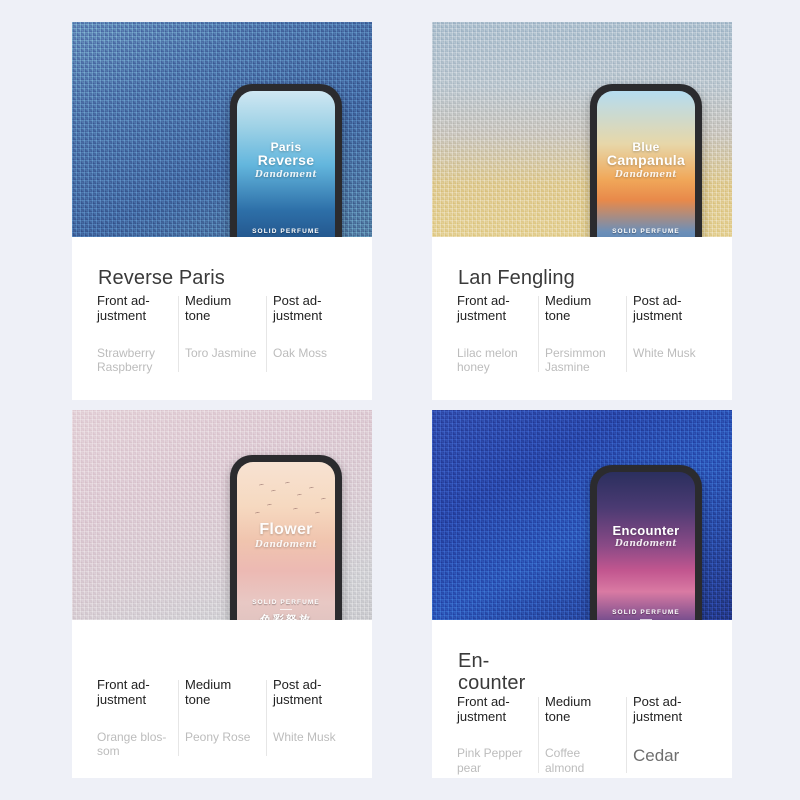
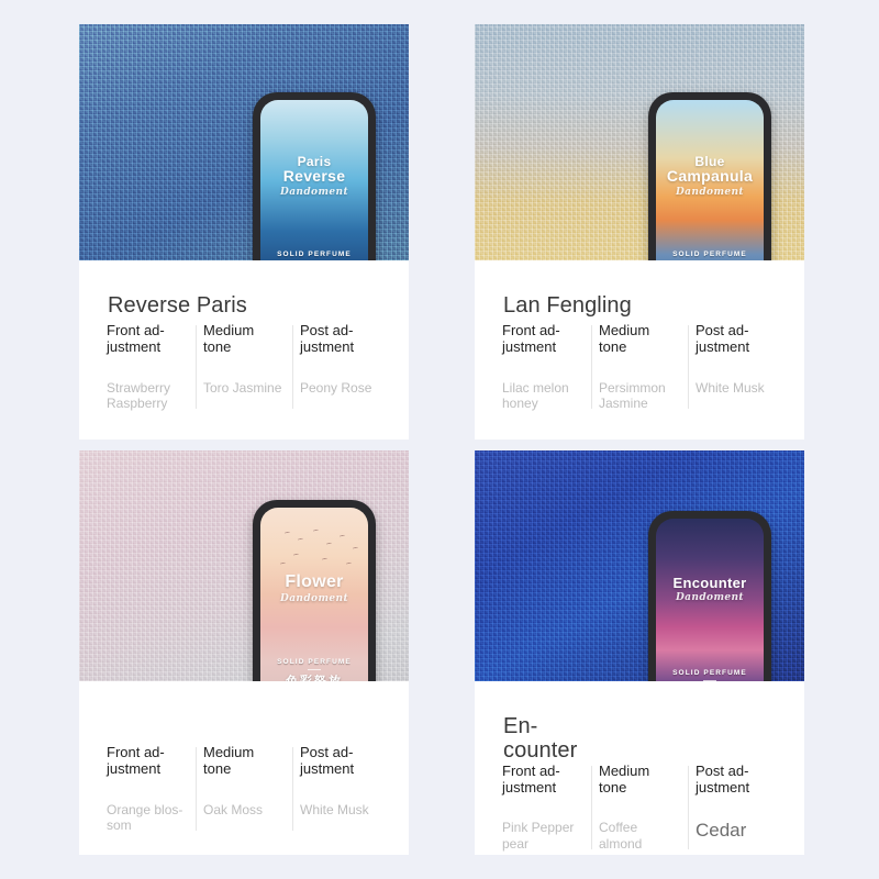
  Paris
  Reverse
  Dandoment
  Reverse Paris
  Front ad-justment
  Strawberry Raspberry
  Medium tone
  Toro Jasmine
  Post ad-justment
- Oak Moss
+ Peony Rose
  Blue
  Campanula
  Dandoment
  Lan Fengling
  Front ad-justment
  Lilac melon honey
  Medium tone
  Persimmon Jasmine
  Post ad-justment
  White Musk
  Flower
  Dandoment
  Front ad-justment
  Orange blos-som
  Medium tone
- Peony Rose
+ Oak Moss
  Post ad-justment
  White Musk
  Encounter
  Dandoment
  En-counter
  Front ad-justment
  Pink Pepper pear
  Medium tone
  Coffee almond
  Post ad-justment
  Cedar
